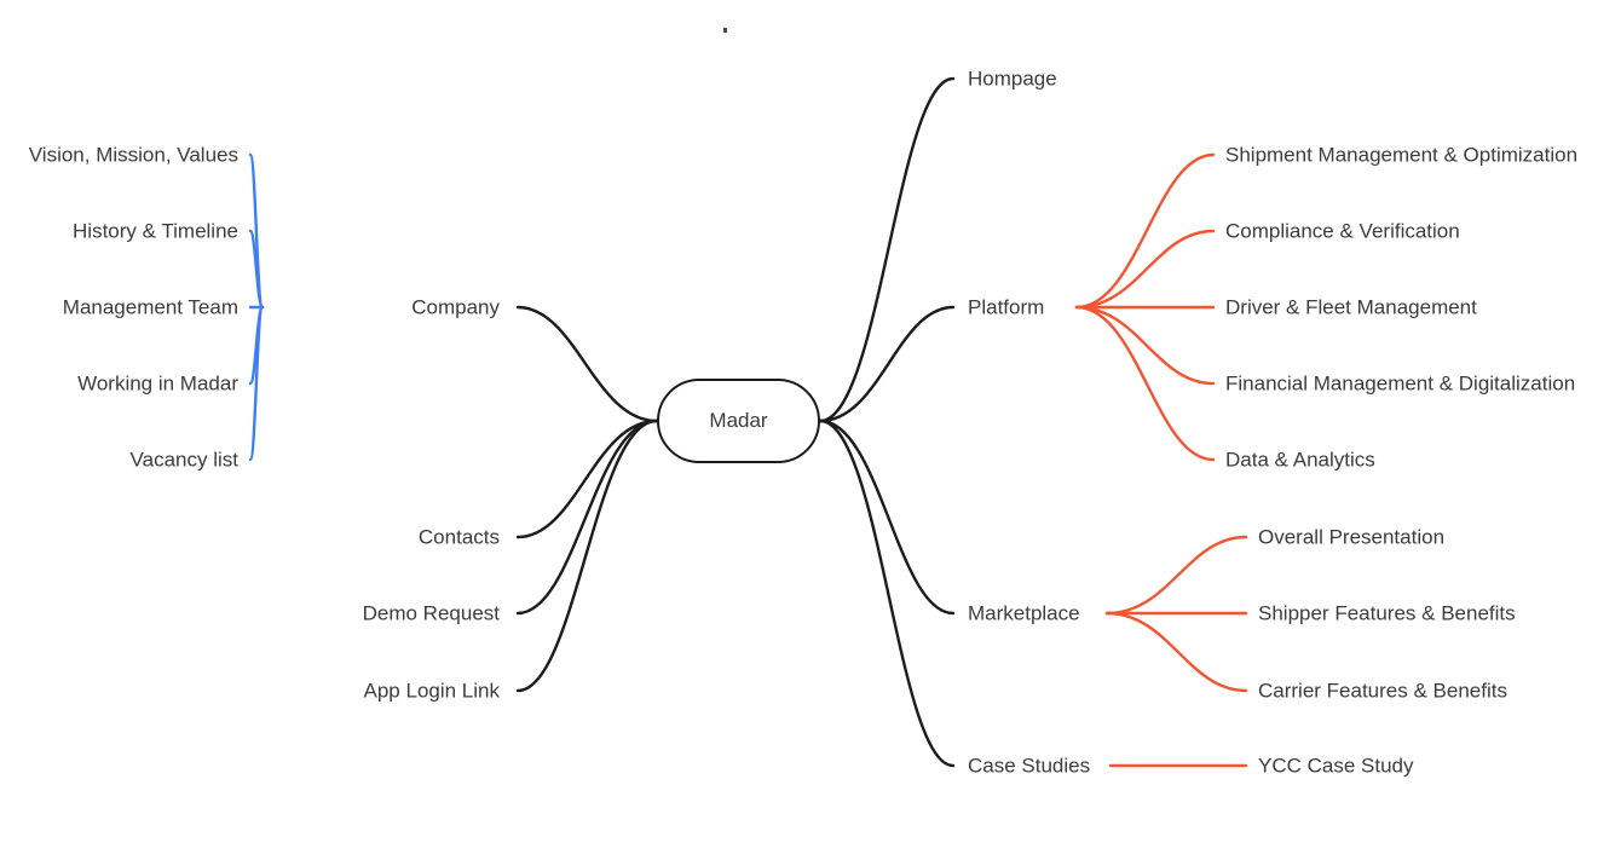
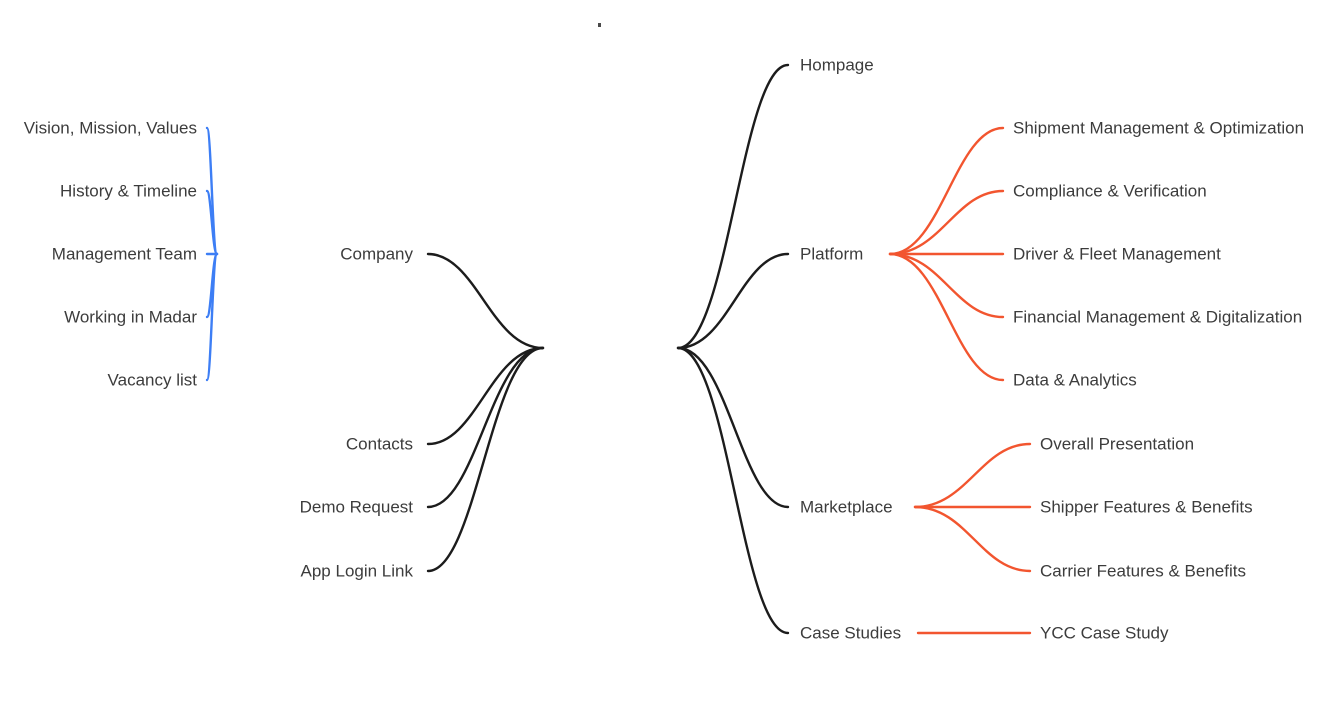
- Madar
  Company
  Vision, Mission, Values
  History & Timeline
  Management Team
  Working in Madar
  Vacancy list
  Contacts
  Demo Request
  App Login Link
  Hompage
  Platform
  Shipment Management & Optimization
  Compliance & Verification
  Driver & Fleet Management
  Financial Management & Digitalization
  Data & Analytics
  Marketplace
  Overall Presentation
  Shipper Features & Benefits
  Carrier Features & Benefits
  Case Studies
  YCC Case Study
